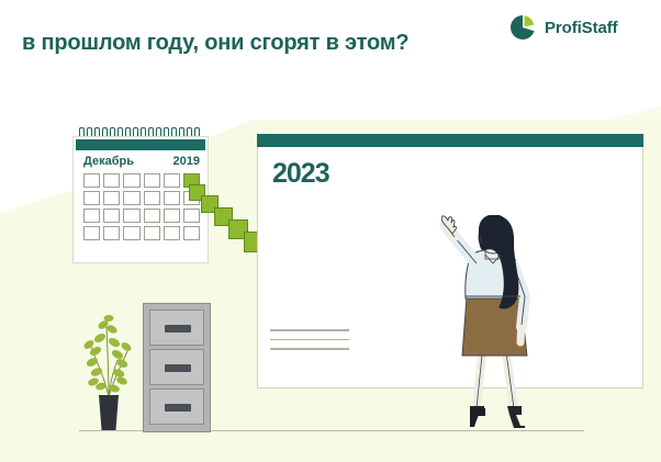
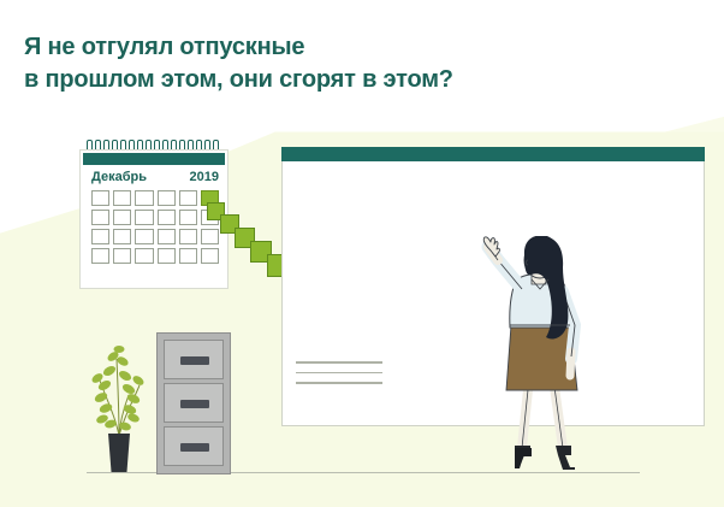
+ Я не отгулял отпускные
- в прошлом году, они сгорят в этом?
+ в прошлом этом, они сгорят в этом?
- ProfiStaff
  Декабрь
  2019
- 2023
